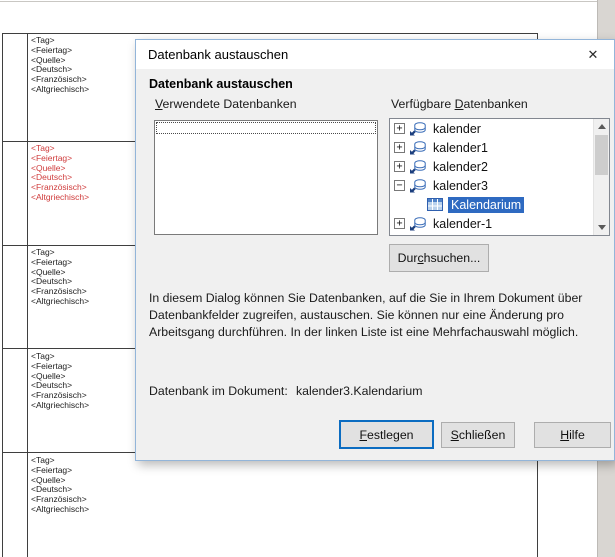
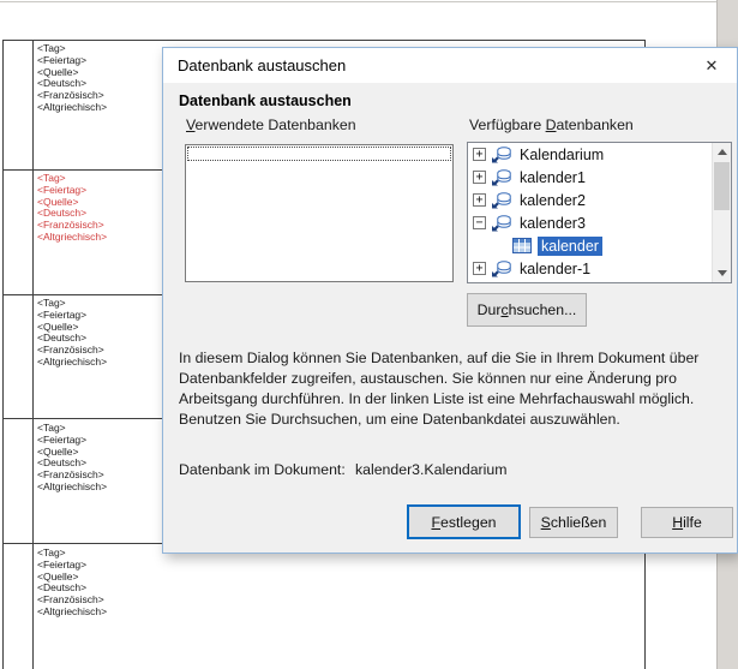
  <Tag>
  <Feiertag>
  <Quelle>
  <Deutsch>
  <Französisch>
  <Altgriechisch>
  <Tag>
  <Feiertag>
  <Quelle>
  <Deutsch>
  <Französisch>
  <Altgriechisch>
  <Tag>
  <Feiertag>
  <Quelle>
  <Deutsch>
  <Französisch>
  <Altgriechisch>
  <Tag>
  <Feiertag>
  <Quelle>
  <Deutsch>
  <Französisch>
  <Altgriechisch>
  <Tag>
  <Feiertag>
  <Quelle>
  <Deutsch>
  <Französisch>
  <Altgriechisch>
  Datenbank austauschen
  ✕
  Datenbank austauschen
  Verwendete Datenbanken
  Verfügbare Datenbanken
  +
- kalender
+ Kalendarium
  +
  kalender1
  +
  kalender2
  −
  kalender3
- Kalendarium
+ kalender
  +
  kalender-1
  Durchsuchen...
  In diesem Dialog können Sie Datenbanken, auf die Sie in Ihrem Dokument über
  Datenbankfelder zugreifen, austauschen. Sie können nur eine Änderung pro
  Arbeitsgang durchführen. In der linken Liste ist eine Mehrfachauswahl möglich.
+ Benutzen Sie Durchsuchen, um eine Datenbankdatei auszuwählen.
  Datenbank im Dokument:
  kalender3.Kalendarium
  Festlegen
  Schließen
  Hilfe
